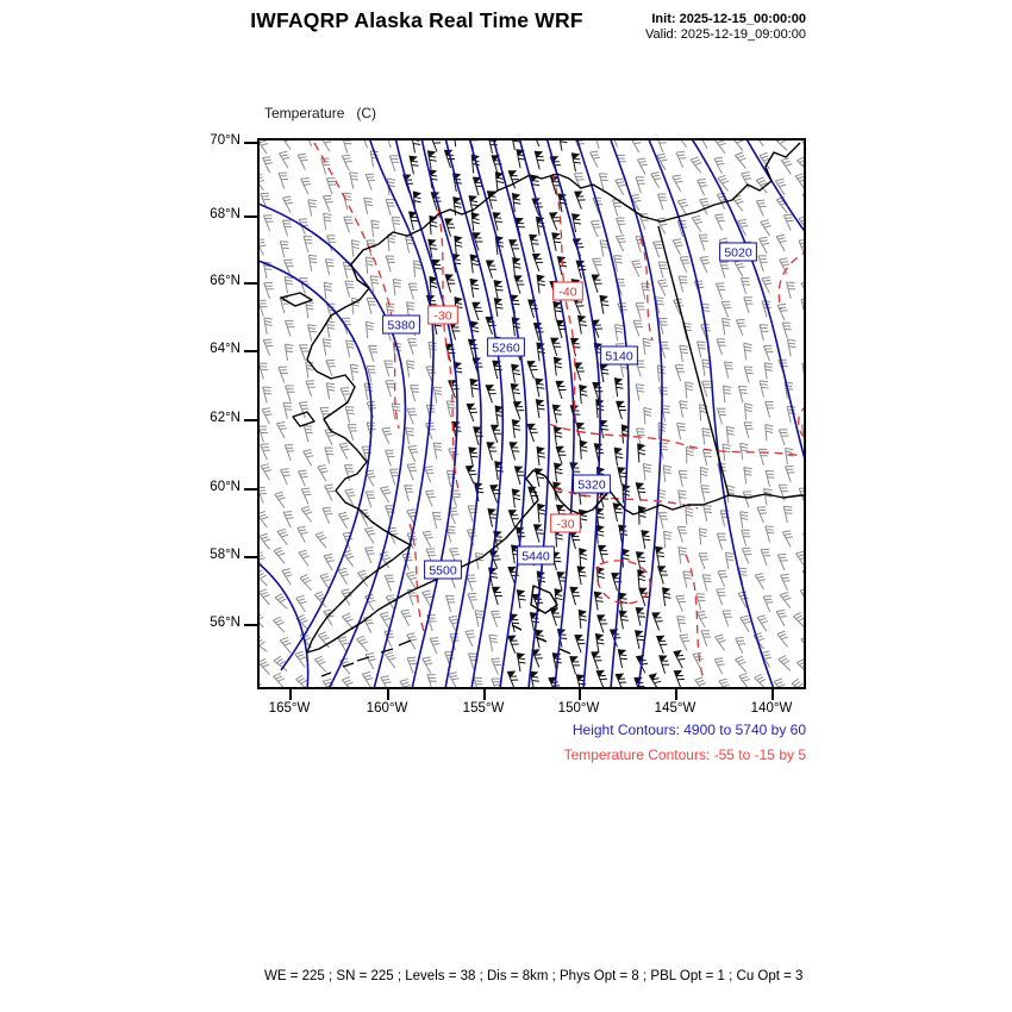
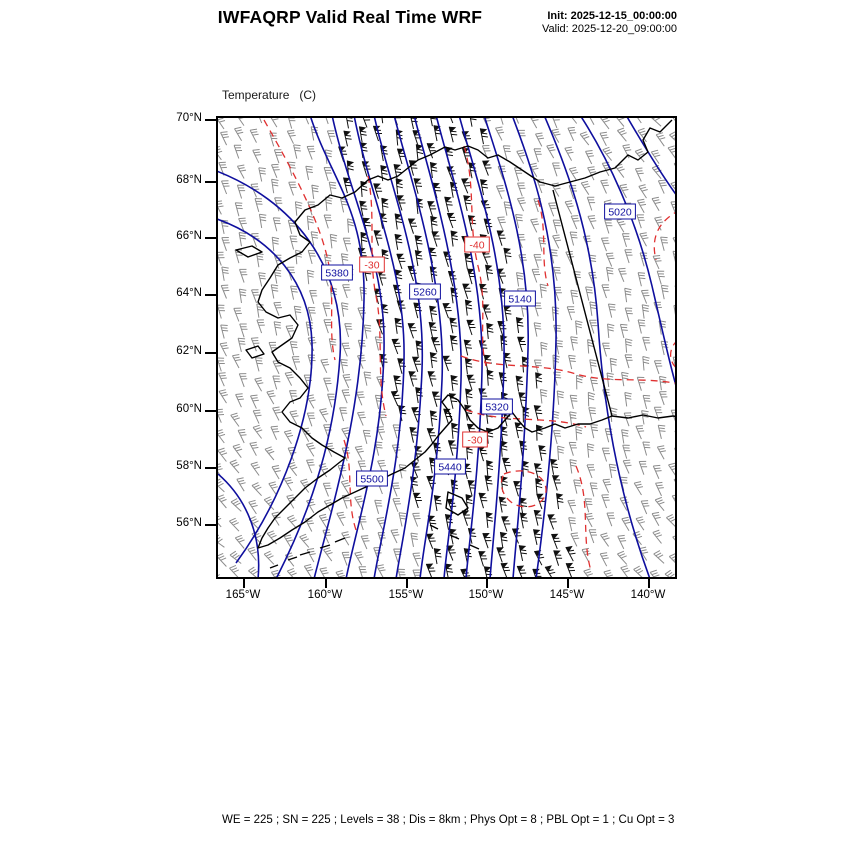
- IWFAQRP Alaska Real Time WRF
+ IWFAQRP Valid Real Time WRF
  Init: 2025-12-15_00:00:00
- Valid: 2025-12-19_09:00:00
+ Valid: 2025-12-20_09:00:00
  Temperature (C)
  5380
  5260
  5140
  5020
  5320
  5440
  5500
  -30
  -40
  -30
- Height Contours: 4900 to 5740 by 60
- Temperature Contours: -55 to -15 by 5
  WE = 225 ; SN = 225 ; Levels = 38 ; Dis = 8km ; Phys Opt = 8 ; PBL Opt = 1 ; Cu Opt = 3
  70°N
  68°N
  66°N
  64°N
  62°N
  60°N
  58°N
  56°N
  165°W
  160°W
  155°W
  150°W
  145°W
  140°W
